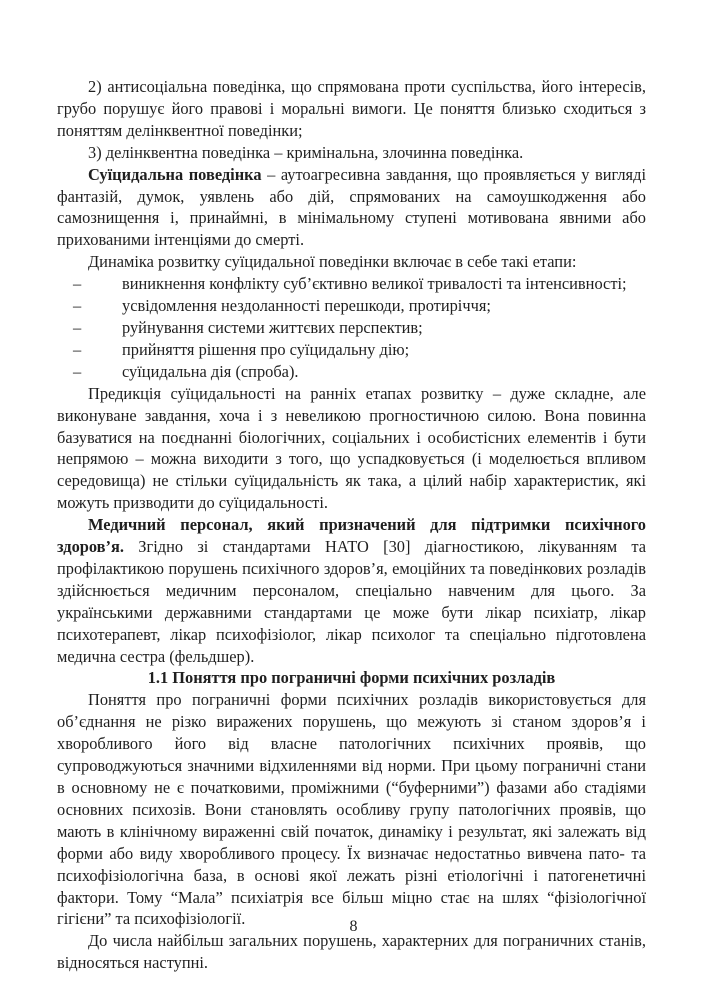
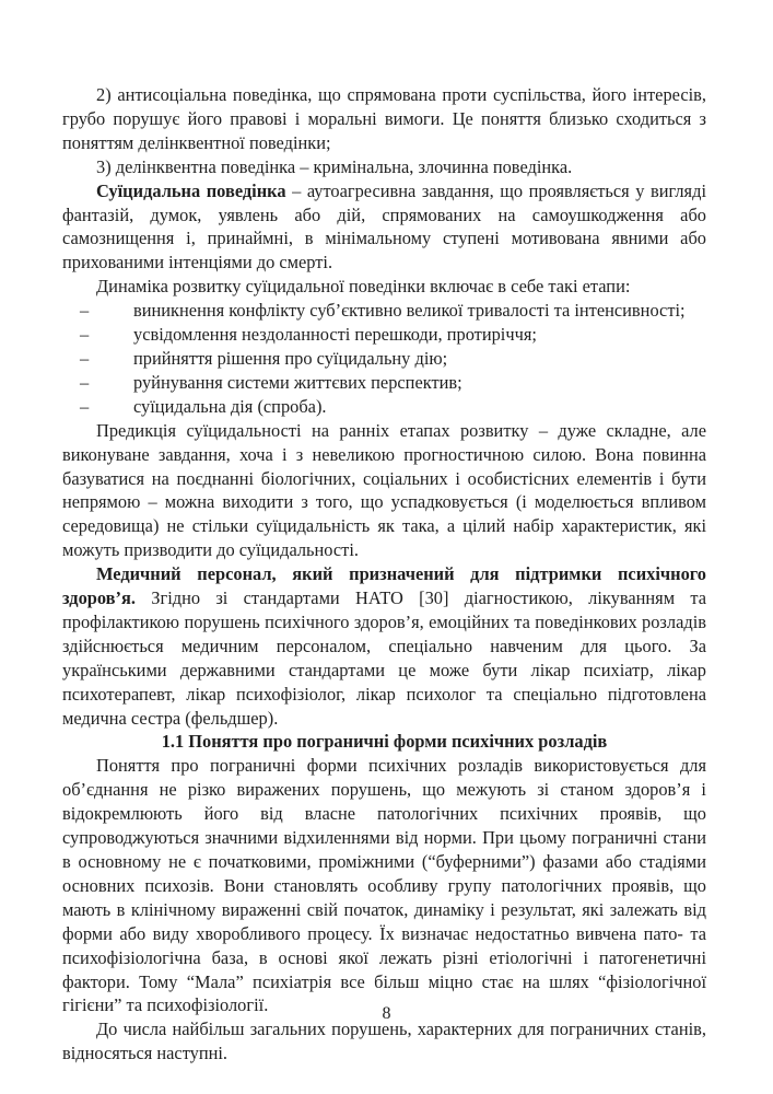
  2) антисоціальна поведінка, що спрямована проти суспільства, його інтересів, грубо порушує його правові і моральні вимоги. Це поняття близько сходиться з поняттям делінквентної поведінки;
  3) делінквентна поведінка – кримінальна, злочинна поведінка.
  Суїцидальна поведінка – аутоагресивна завдання, що проявляється у вигляді фантазій, думок, уявлень або дій, спрямованих на самоушкодження або самознищення і, принаймні, в мінімальному ступені мотивована явними або прихованими інтенціями до смерті.
  Динаміка розвитку суїцидальної поведінки включає в себе такі етапи:
  –
  виникнення конфлікту суб’єктивно великої тривалості та інтенсивності;
  –
  усвідомлення нездоланності перешкоди, протиріччя;
  –
- руйнування системи життєвих перспектив;
+ прийняття рішення про суїцидальну дію;
  –
- прийняття рішення про суїцидальну дію;
+ руйнування системи життєвих перспектив;
  –
  суїцидальна дія (спроба).
  Предикція суїцидальності на ранніх етапах розвитку – дуже складне, але виконуване завдання, хоча і з невеликою прогностичною силою. Вона повинна базуватися на поєднанні біологічних, соціальних і особистісних елементів і бути непрямою – можна виходити з того, що успадковується (і моделюється впливом середовища) не стільки суїцидальність як така, а цілий набір характеристик, які можуть призводити до суїцидальності.
  Медичний персонал, який призначений для підтримки психічного здоров’я. Згідно зі стандартами НАТО [30] діагностикою, лікуванням та профілактикою порушень психічного здоров’я, емоційних та поведінкових розладів здійснюється медичним персоналом, спеціально навченим для цього. За українськими державними стандартами це може бути лікар психіатр, лікар психотерапевт, лікар психофізіолог, лікар психолог та спеціально підготовлена медична сестра (фельдшер).
  1.1 Поняття про пограничні форми психічних розладів
- Поняття про пограничні форми психічних розладів використовується для об’єднання не різко виражених порушень, що межують зі станом здоров’я і хворобливого його від власне патологічних психічних проявів, що супроводжуються значними відхиленнями від норми. При цьому пограничні стани в основному не є початковими, проміжними (“буферними”) фазами або стадіями основних психозів. Вони становлять особливу групу патологічних проявів, що мають в клінічному вираженні свій початок, динаміку і результат, які залежать від форми або виду хворобливого процесу. Їх визначає недостатньо вивчена пато- та психофізіологічна база, в основі якої лежать різні етіологічні і патогенетичні фактори. Тому “Мала” психіатрія все більш міцно стає на шлях “фізіологічної гігієни” та психофізіології.
+ Поняття про пограничні форми психічних розладів використовується для об’єднання не різко виражених порушень, що межують зі станом здоров’я і відокремлюють його від власне патологічних психічних проявів, що супроводжуються значними відхиленнями від норми. При цьому пограничні стани в основному не є початковими, проміжними (“буферними”) фазами або стадіями основних психозів. Вони становлять особливу групу патологічних проявів, що мають в клінічному вираженні свій початок, динаміку і результат, які залежать від форми або виду хворобливого процесу. Їх визначає недостатньо вивчена пато- та психофізіологічна база, в основі якої лежать різні етіологічні і патогенетичні фактори. Тому “Мала” психіатрія все більш міцно стає на шлях “фізіологічної гігієни” та психофізіології.
  До числа найбільш загальних порушень, характерних для пограничних станів, відносяться наступні.
  8
